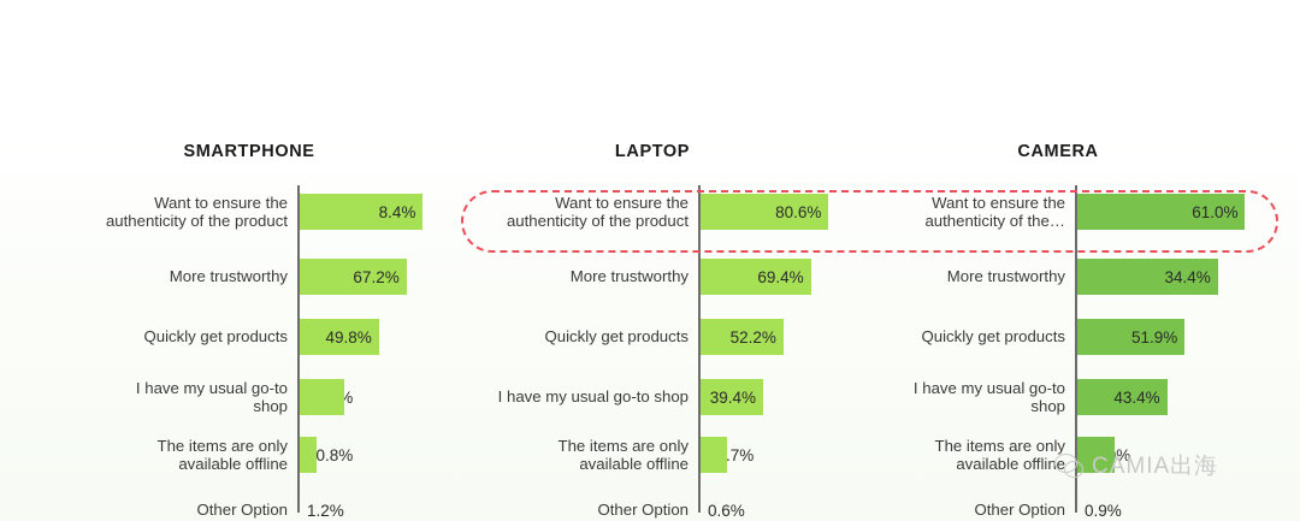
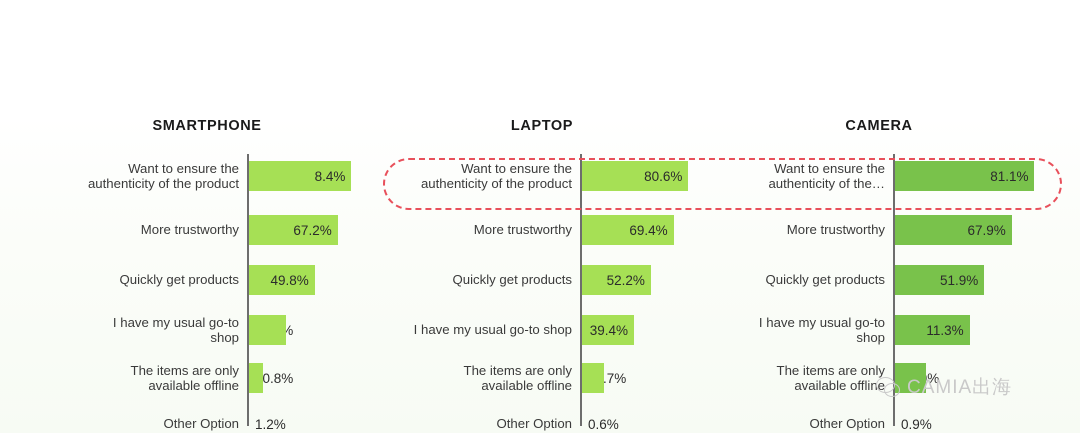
  SMARTPHONE
  Want to ensure the
  authenticity of the product
  8.4%
  More trustworthy
  67.2%
  Quickly get products
  49.8%
  I have my usual go-to
  shop
  The items are only
  available offline
  0.8%
  Other Option
  1.2%
  LAPTOP
  Want to ensure the
  authenticity of the product
  80.6%
  More trustworthy
  69.4%
  Quickly get products
  52.2%
  I have my usual go-to shop
  39.4%
  The items are only
  available offline
  Other Option
  0.6%
  CAMERA
  Want to ensure the
  authenticity of the…
- 61.0%
+ 81.1%
  More trustworthy
- 34.4%
+ 67.9%
  Quickly get products
  51.9%
  I have my usual go-to
  shop
- 43.4%
+ 11.3%
  The items are only
  available offline
  Other Option
  0.9%
  CAMIA出海
